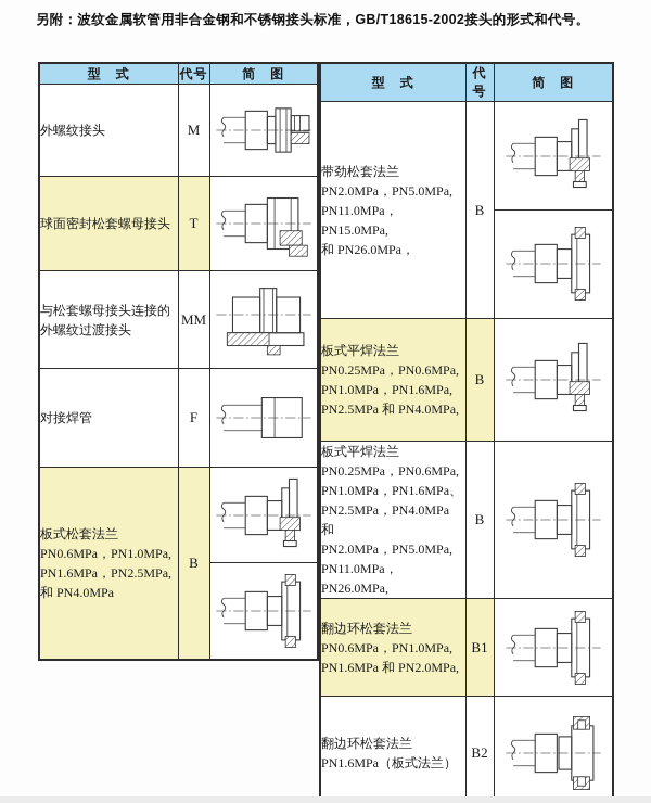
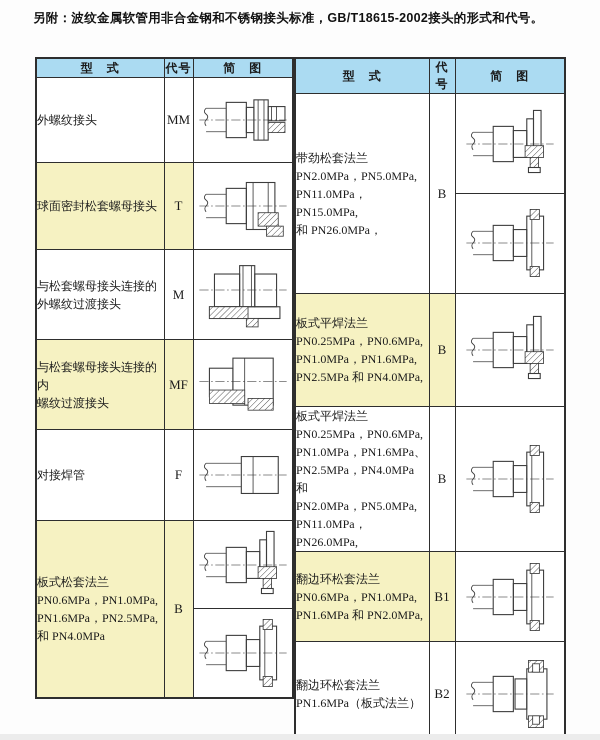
  另附：波纹金属软管用非合金钢和不锈钢接头标准，GB/T18615-2002接头的形式和代号。
  型 式	代号	简 图
- 外螺纹接头	M
+ 外螺纹接头	MM
  球面密封松套螺母接头	T
- 与松套螺母接头连接的 外螺纹过渡接头	MM
+ 与松套螺母接头连接的 外螺纹过渡接头	M
+ 与松套螺母接头连接的内 螺纹过渡接头	MF
  对接焊管	F
  板式松套法兰 PN0.6MPa，PN1.0MPa, PN1.6MPa，PN2.5MPa, 和 PN4.0MPa	B
  型 式	代号	简 图
  带劲松套法兰 PN2.0MPa，PN5.0MPa, PN11.0MPa，PN15.0MPa, 和 PN26.0MPa，	B
  板式平焊法兰 PN0.25MPa，PN0.6MPa, PN1.0MPa，PN1.6MPa, PN2.5MPa 和 PN4.0MPa,	B
  板式平焊法兰 PN0.25MPa，PN0.6MPa, PN1.0MPa，PN1.6MPa、 PN2.5MPa，PN4.0MPa 和 PN2.0MPa，PN5.0MPa, PN11.0MPa，PN26.0MPa,	B
  翻边环松套法兰 PN0.6MPa，PN1.0MPa, PN1.6MPa 和 PN2.0MPa,	B1
  翻边环松套法兰 PN1.6MPa（板式法兰）	B2
